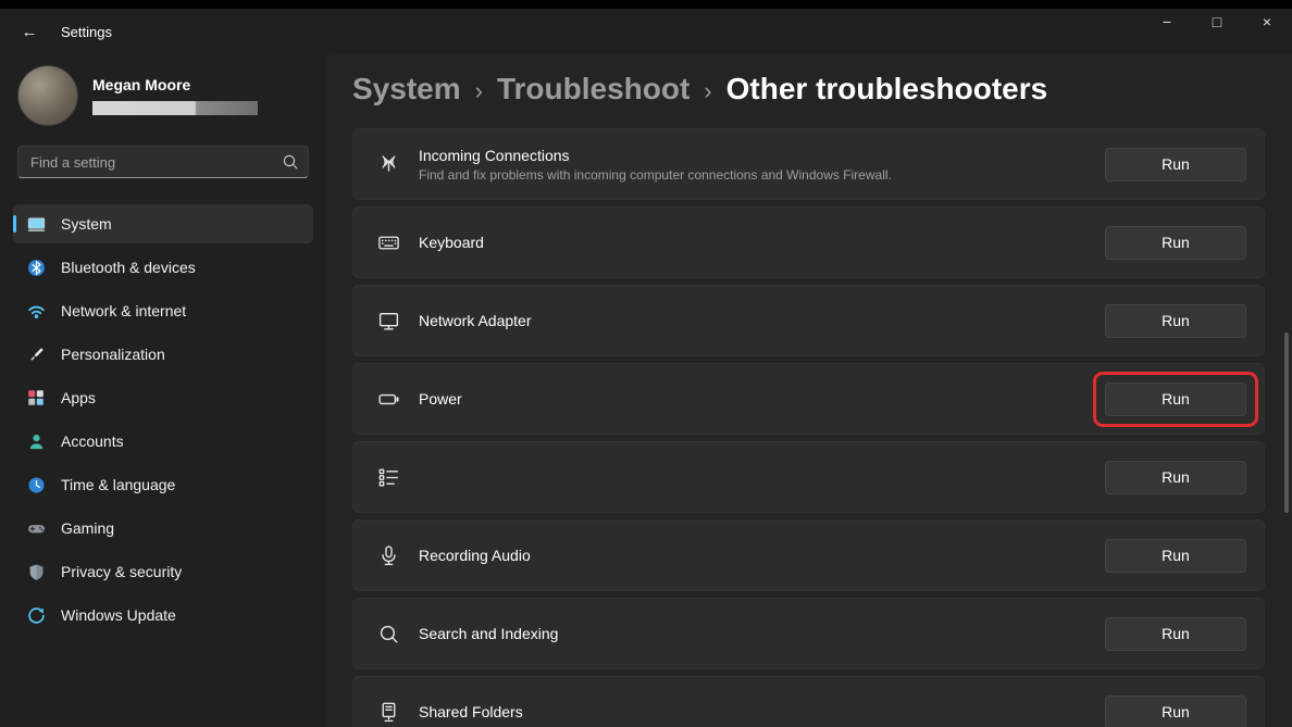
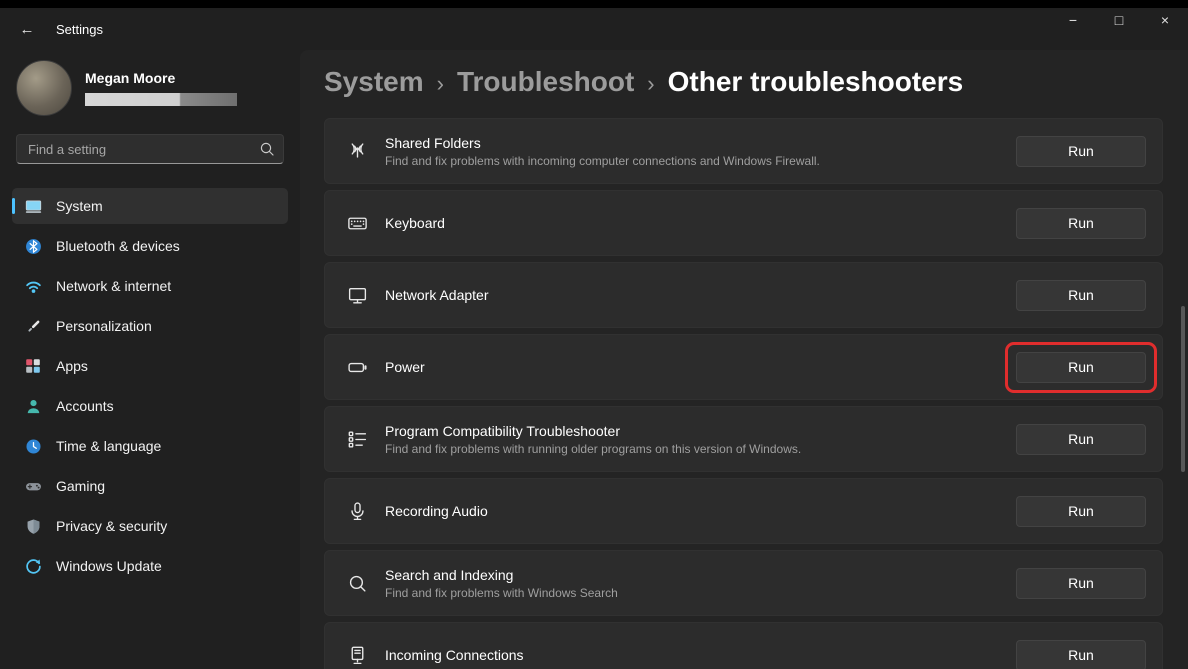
  ←
  Settings
  −
  □
  ×
  Megan Moore
  Find a setting
  System
  Bluetooth & devices
  Network & internet
  Personalization
  Apps
  Accounts
  Time & language
  Gaming
  Privacy & security
  Windows Update
  System
  ›
  Troubleshoot
  ›
  Other troubleshooters
- Incoming Connections
+ Shared Folders
  Find and fix problems with incoming computer connections and Windows Firewall.
  Run
  Keyboard
  Run
  Network Adapter
  Run
  Power
  Run
+ Program Compatibility Troubleshooter
+ Find and fix problems with running older programs on this version of Windows.
  Run
  Recording Audio
  Run
  Search and Indexing
+ Find and fix problems with Windows Search
  Run
- Shared Folders
+ Incoming Connections
  Run
